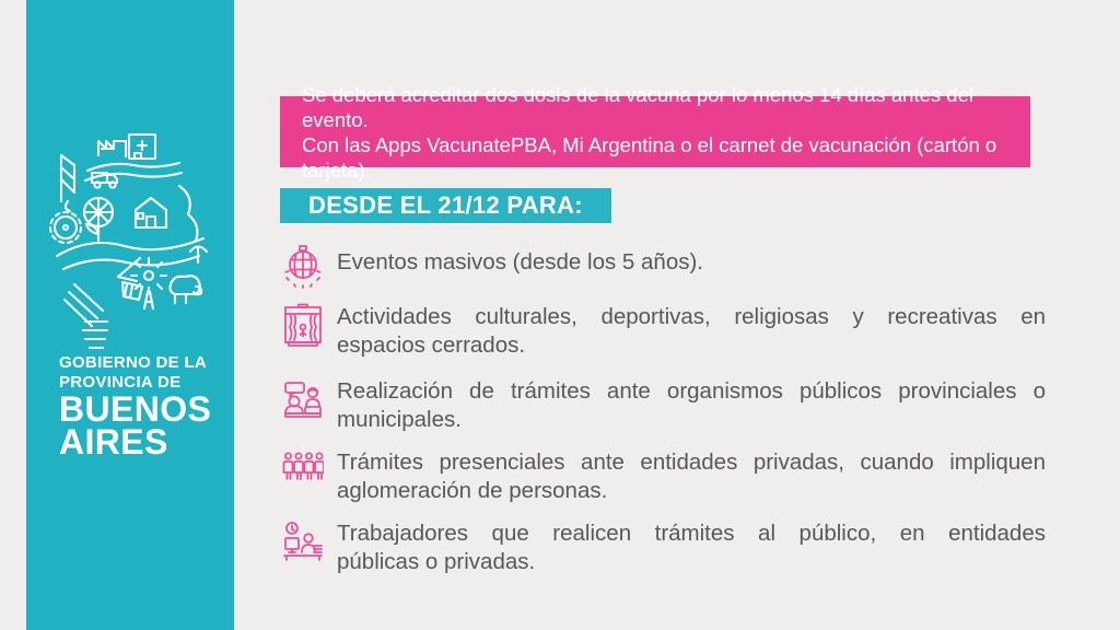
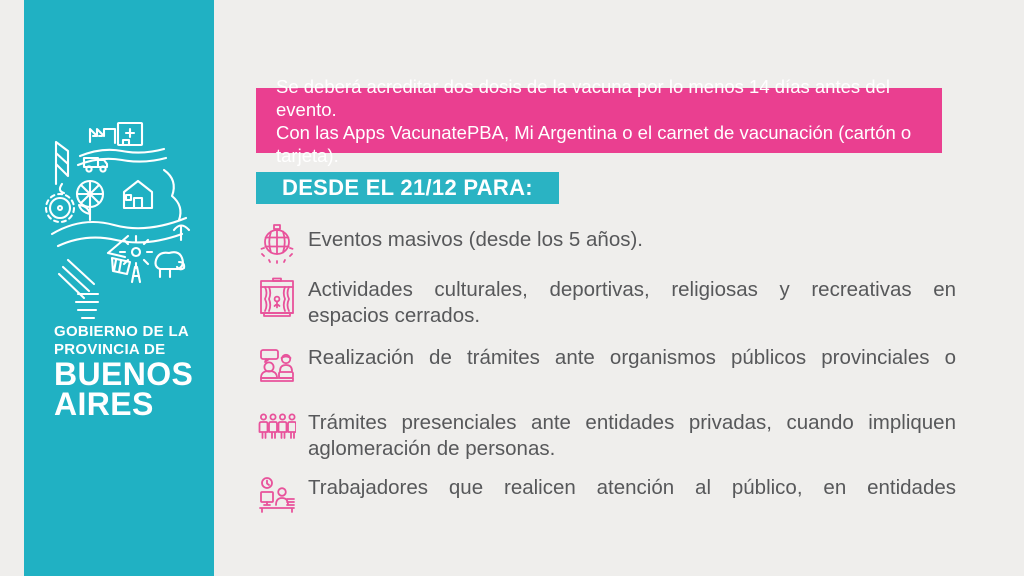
  GOBIERNO DE LA
  PROVINCIA DE
  BUENOS
  AIRES
  Se deberá acreditar dos dosis de la vacuna por lo menos 14 días antes del evento.
  Con las Apps VacunatePBA, Mi Argentina o el carnet de vacunación (cartón o tarjeta).
  DESDE EL 21/12 PARA:
  Eventos masivos (desde los 5 años).
  Actividades culturales, deportivas, religiosas y recreativas en
  espacios cerrados.
  Realización de trámites ante organismos públicos provinciales o
- municipales.
  Trámites presenciales ante entidades privadas, cuando impliquen
  aglomeración de personas.
- Trabajadores que realicen trámites al público, en entidades
+ Trabajadores que realicen atención al público, en entidades
- públicas o privadas.
